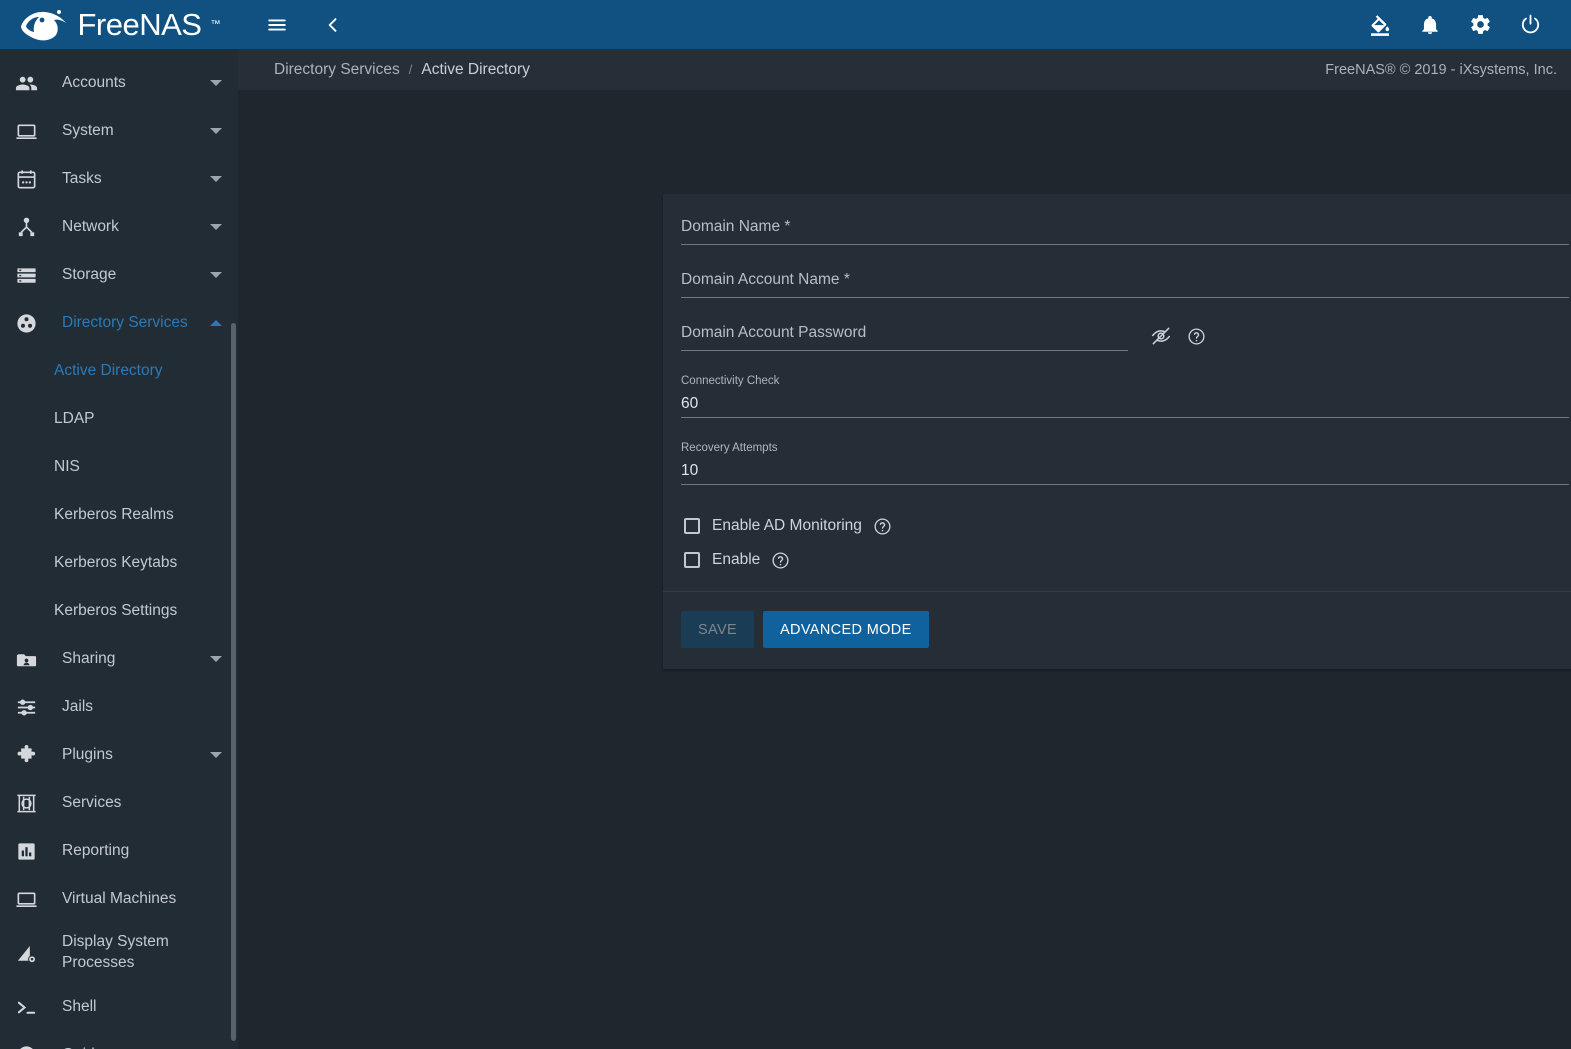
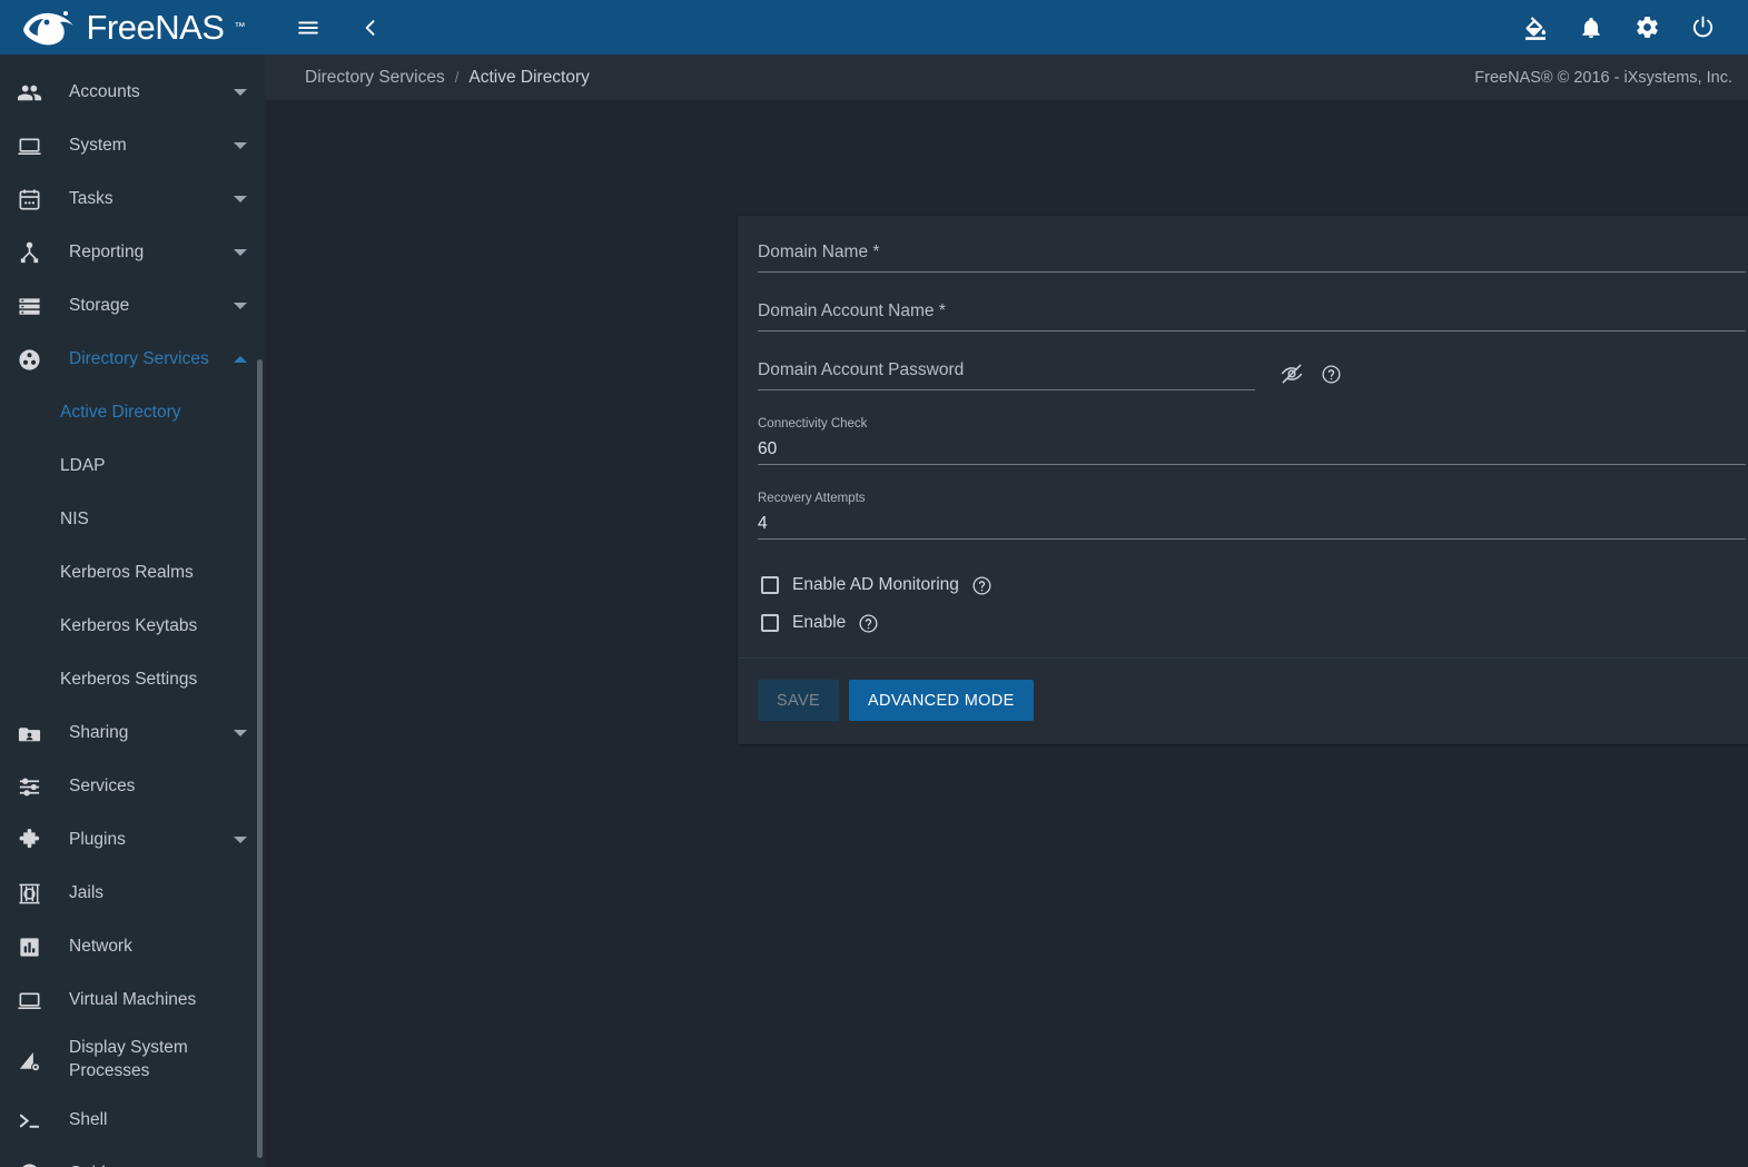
  FreeNAS
  ™
  Accounts
  System
  Tasks
- Network
+ Reporting
  Storage
  Directory Services
  Active Directory
  LDAP
  NIS
  Kerberos Realms
  Kerberos Keytabs
  Kerberos Settings
  Sharing
- Jails
+ Services
  Plugins
- Services
+ Jails
- Reporting
+ Network
  Virtual Machines
  Display System Processes
  Shell
  Directory Services
  /
  Active Directory
- FreeNAS® © 2019 - iXsystems, Inc.
+ FreeNAS® © 2016 - iXsystems, Inc.
  Domain Name *
  Domain Account Name *
  Domain Account Password
  Connectivity Check
  60
  Recovery Attempts
- 10
+ 4
  Enable AD Monitoring
  Enable
  SAVE
  ADVANCED MODE
